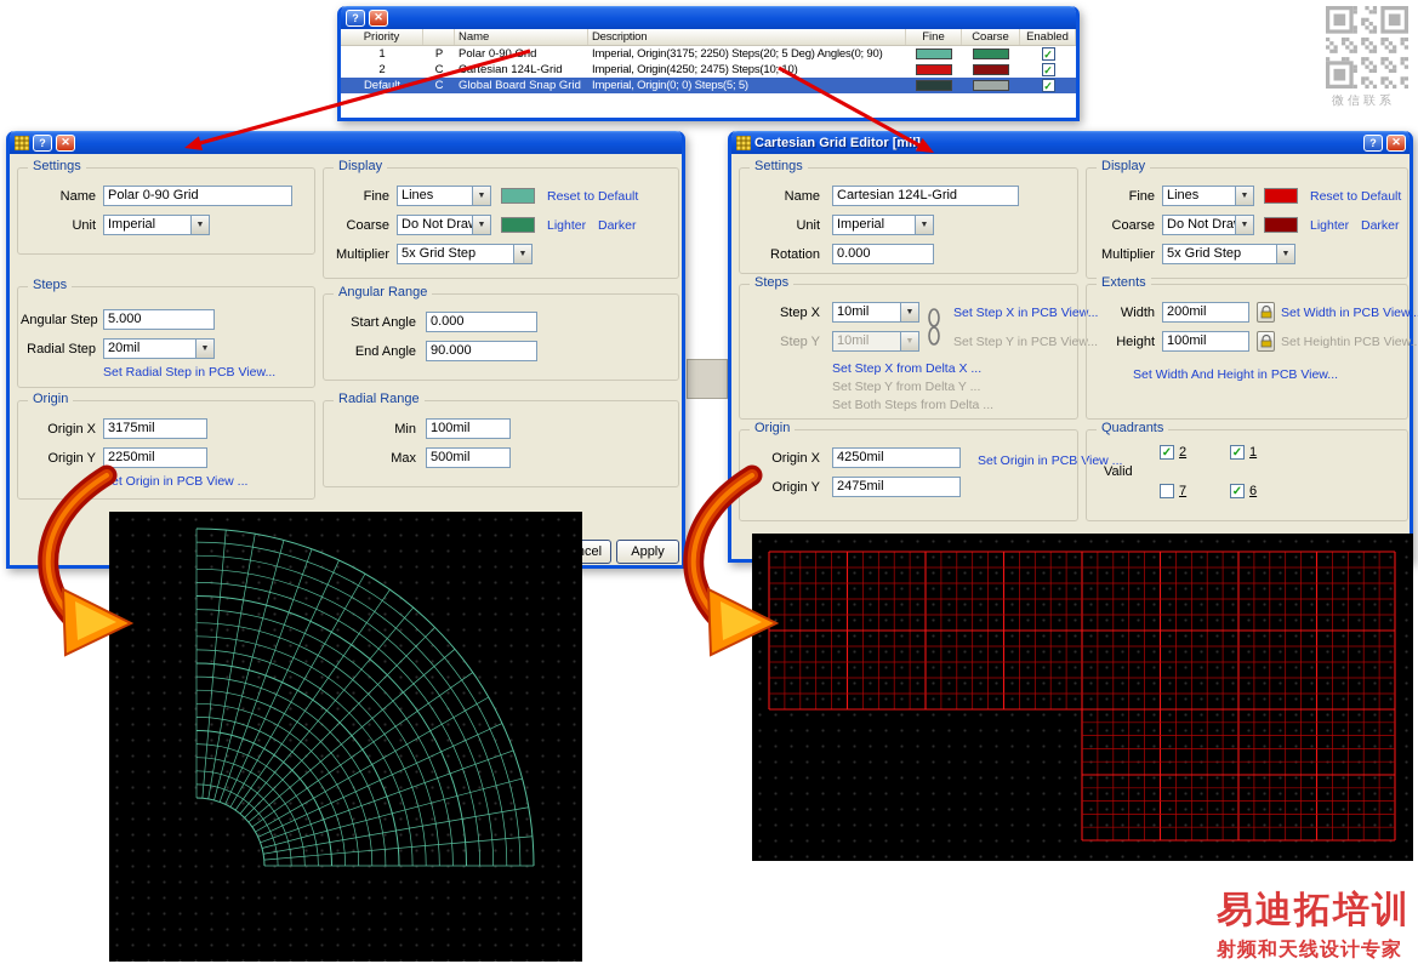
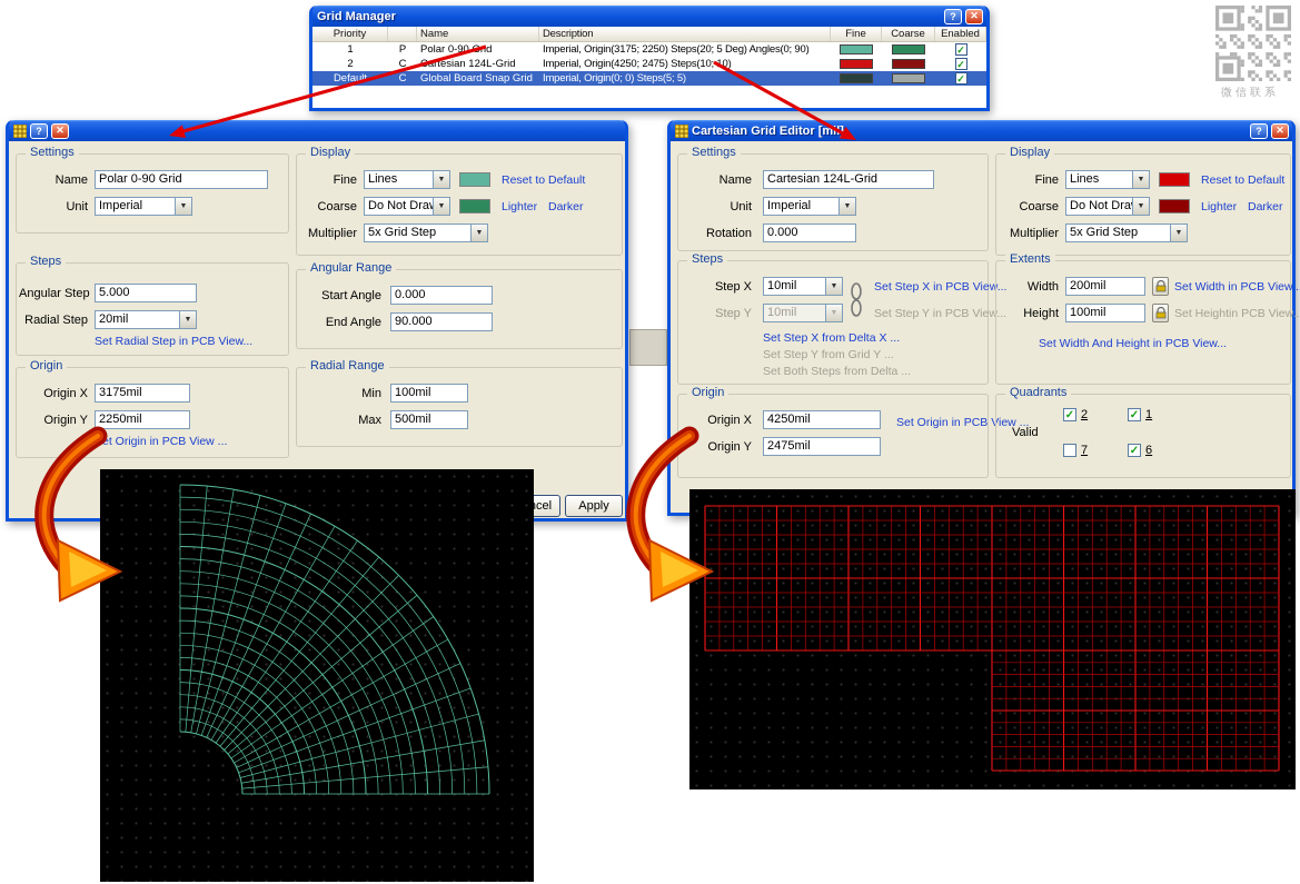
+ Grid Manager
  ?
  ✕
  Priority
  Name
  Description
  Fine
  Coarse
  Enabled
  1
  P
  Polar 0-90id
  Imperial, Origin(3175; 2250) Steps(20; 5 Deg) Angles(0; 90)
  ✓
  2
  C
  artesian 124L-Grid
  Imperial, Origin(4250; 2475) Steps(10;0)
  ✓
  Default
  C
  Global Board Snap Grid
  Imperial, Origin(0; 0) Steps(5; 5)
  ✓
  ?
  ✕
  Settings
  Name
  Polar 0-90 Grid
  Unit
  Imperial
  Steps
  Angular Step
  5.000
  Radial Step
  20mil
  Set Radial Step in PCB View...
  Origin
  Origin X
  3175mil
  Origin Y
  2250mil
  et Origin in PCB View ...
  Display
  Fine
  Lines
  Reset to Default
  Coarse
  Do Not Dra
  Lighter
  Darker
  Multiplier
  5x Grid Step
  Angular Range
  Start Angle
  0.000
  End Angle
  90.000
  Radial Range
  Min
  100mil
  Max
  500mil
  Apply
  Cartesian Grid Editor [m]
  ?
  ✕
  Settings
  Name
  Cartesian 124L-Grid
  Unit
  Imperial
  Rotation
  0.000
  Steps
  Step X
  10mil
  Set Step X in PCB View...
  Step Y
  10mil
  Set Step Y in PCB View...
  Set Step X from Delta X ...
- Set Step Y from Delta Y ...
+ Set Step Y from Grid Y ...
  Set Both Steps from Delta ...
  Origin
  Origin X
  4250mil
  Set Origin in PCB View ...
  Origin Y
  2475mil
  Display
  Fine
  Lines
  Reset to Default
  Coarse
  Do Not Dra
  Lighter
  Darker
  Multiplier
  5x Grid Step
  Extents
  Width
  200mil
  Set Width in PCB View..
  Height
  100mil
  Set Heightin PCB View..
  Set Width And Height in PCB View...
  Quadrants
  Valid
  ✓
  2
  ✓
  1
  7
  ✓
  6
  微信联系
- 易迪拓培训
- 射频和天线设计专家
